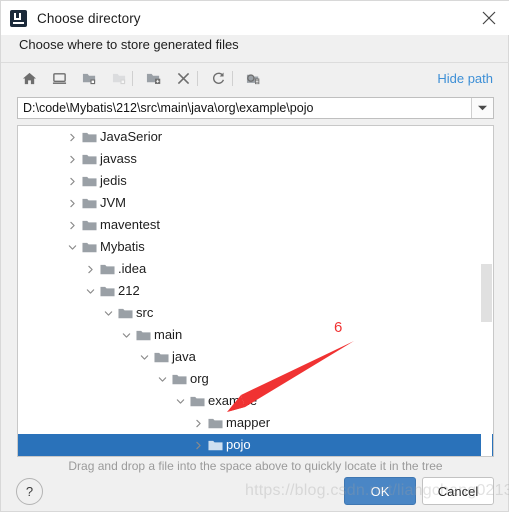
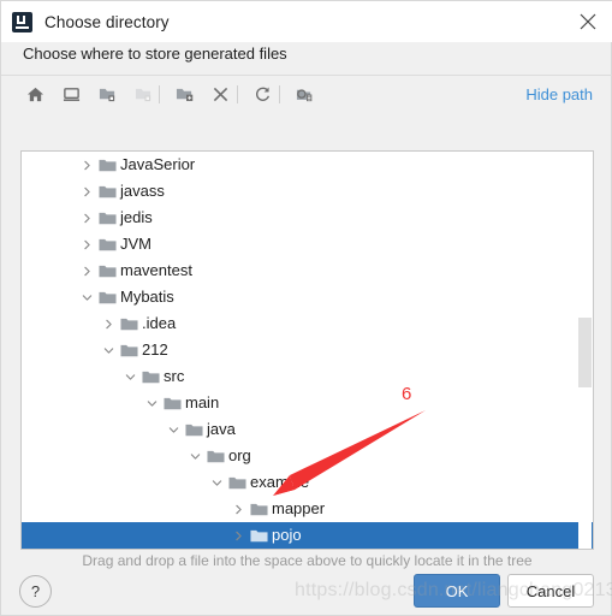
  Choose directory
  Choose where to store generated files
  Hide path
- D:\code\Mybatis\212\src\main\java\org\example\pojo
  JavaSerior
  javass
  jedis
  JVM
  maventest
  Mybatis
  .idea
  212
  src
  main
  java
  org
  mapper
  pojo
  Drag and drop a file into the space above to quickly locate it in the tree
  ?
  OK
  Cancel
  6
  https://blog.csdn.net/liangchang0213
